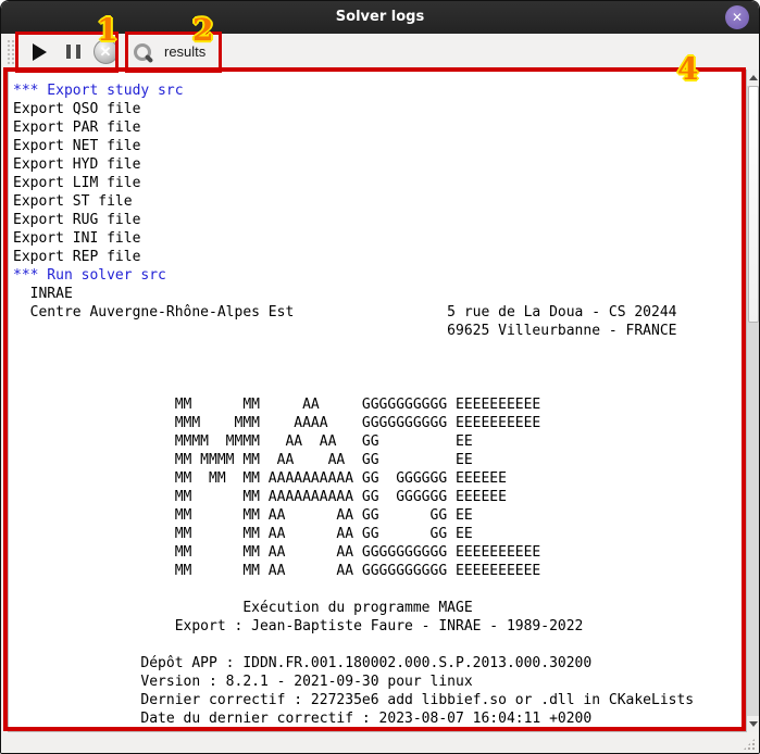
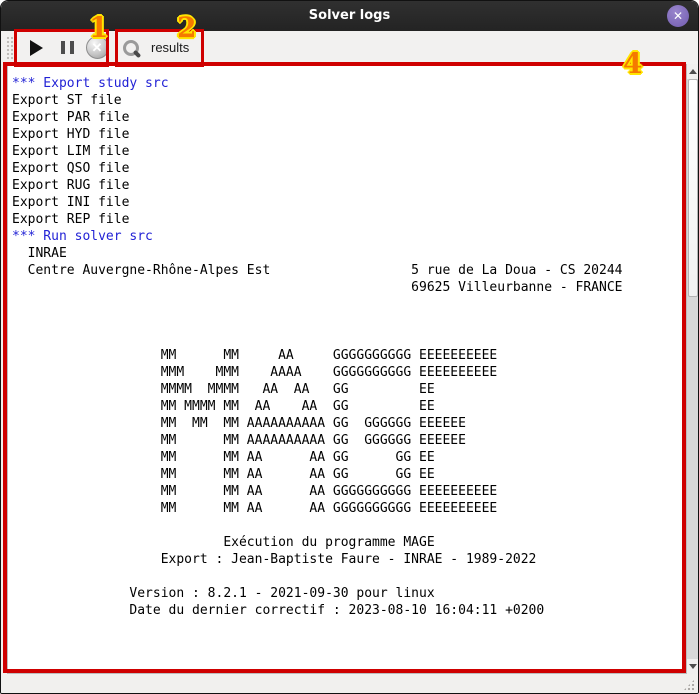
  Solver logs
  ✕
  ✕
  results
  *** Export study src
- Export QSO file
+ Export ST file
  Export PAR file
- Export NET file
  Export HYD file
  Export LIM file
- Export ST file
+ Export QSO file
  Export RUG file
  Export INI file
  Export REP file
  *** Run solver src
  INRAE
  Centre Auvergne-Rhône-Alpes Est 5 rue de La Doua - CS 20244
  69625 Villeurbanne - FRANCE
  MM MM AA GGGGGGGGGG EEEEEEEEEE
  MMM MMM AAAA GGGGGGGGGG EEEEEEEEEE
  MMMM MMMM AA AA GG EE
  MM MMMM MM AA AA GG EE
  MM MM MM AAAAAAAAAA GG GGGGGG EEEEEE
  MM MM AAAAAAAAAA GG GGGGGG EEEEEE
  MM MM AA AA GG GG EE
  MM MM AA AA GG GG EE
  MM MM AA AA GGGGGGGGGG EEEEEEEEEE
  MM MM AA AA GGGGGGGGGG EEEEEEEEEE
  Exécution du programme MAGE
  Export : Jean-Baptiste Faure - INRAE - 1989-2022
- Dépôt APP : IDDN.FR.001.180002.000.S.P.2013.000.30200
  Version : 8.2.1 - 2021-09-30 pour linux
- Dernier correctif : 227235e6 add libbief.so or .dll in CKakeLists
- Date du dernier correctif : 2023-08-07 16:04:11 +0200
+ Date du dernier correctif : 2023-08-10 16:04:11 +0200
  1
  2
  4
